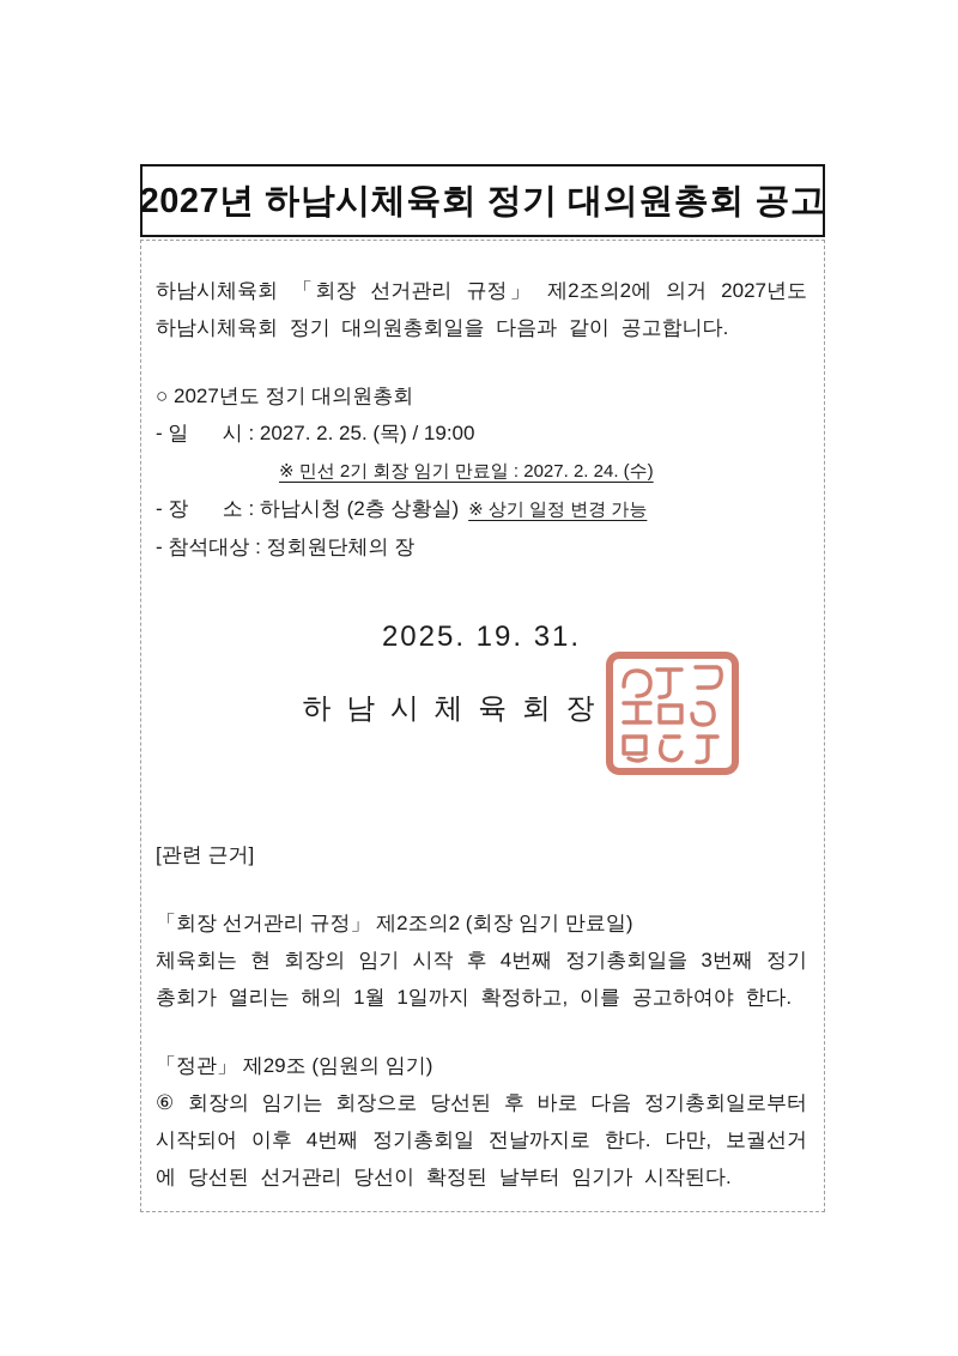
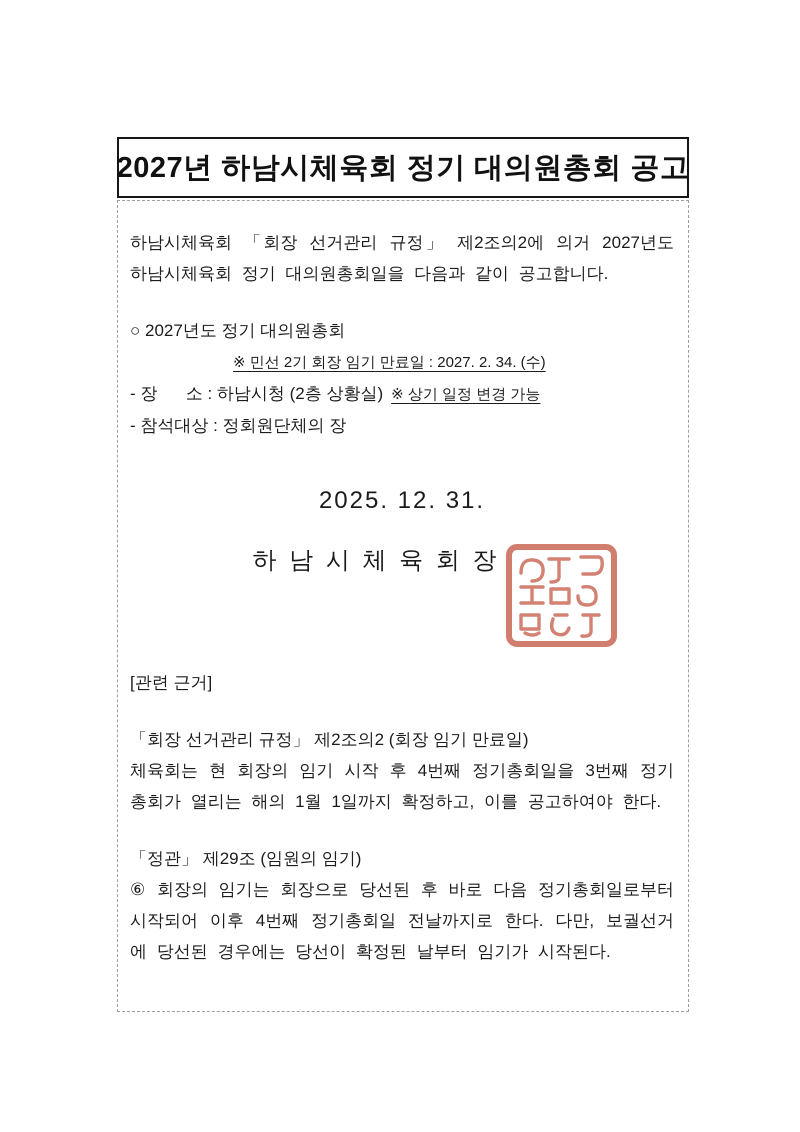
  2027년 하남시체육회 정기 대의원총회 공고
  하남시체육회 「회장 선거관리 규정」 제2조의2에 의거 2027년도 하남시체육회 정기 대의원총회일을 다음과 같이 공고합니다.
  ○ 2027년도 정기 대의원총회
- - 일 시 : 2027. 2. 25. (목) / 19:00
- ※ 민선 2기 회장 임기 만료일 : 2027. 2. 24. (수)
+ ※ 민선 2기 회장 임기 만료일 : 2027. 2. 34. (수)
  - 장 소 : 하남시청 (2층 상황실) ※ 상기 일정 변경 가능
  - 참석대상 : 정회원단체의 장
- 2025. 19. 31.
+ 2025. 12. 31.
  하 남 시 체 육 회 장
  [관련 근거]
  「회장 선거관리 규정」 제2조의2 (회장 임기 만료일)
  체육회는 현 회장의 임기 시작 후 4번째 정기총회일을 3번째 정기총회가 열리는 해의 1월 1일까지 확정하고, 이를 공고하여야 한다.
  「정관」 제29조 (임원의 임기)
- ⑥ 회장의 임기는 회장으로 당선된 후 바로 다음 정기총회일로부터 시작되어 이후 4번째 정기총회일 전날까지로 한다. 다만, 보궐선거에 당선된 선거관리 당선이 확정된 날부터 임기가 시작된다.
+ ⑥ 회장의 임기는 회장으로 당선된 후 바로 다음 정기총회일로부터 시작되어 이후 4번째 정기총회일 전날까지로 한다. 다만, 보궐선거에 당선된 경우에는 당선이 확정된 날부터 임기가 시작된다.
